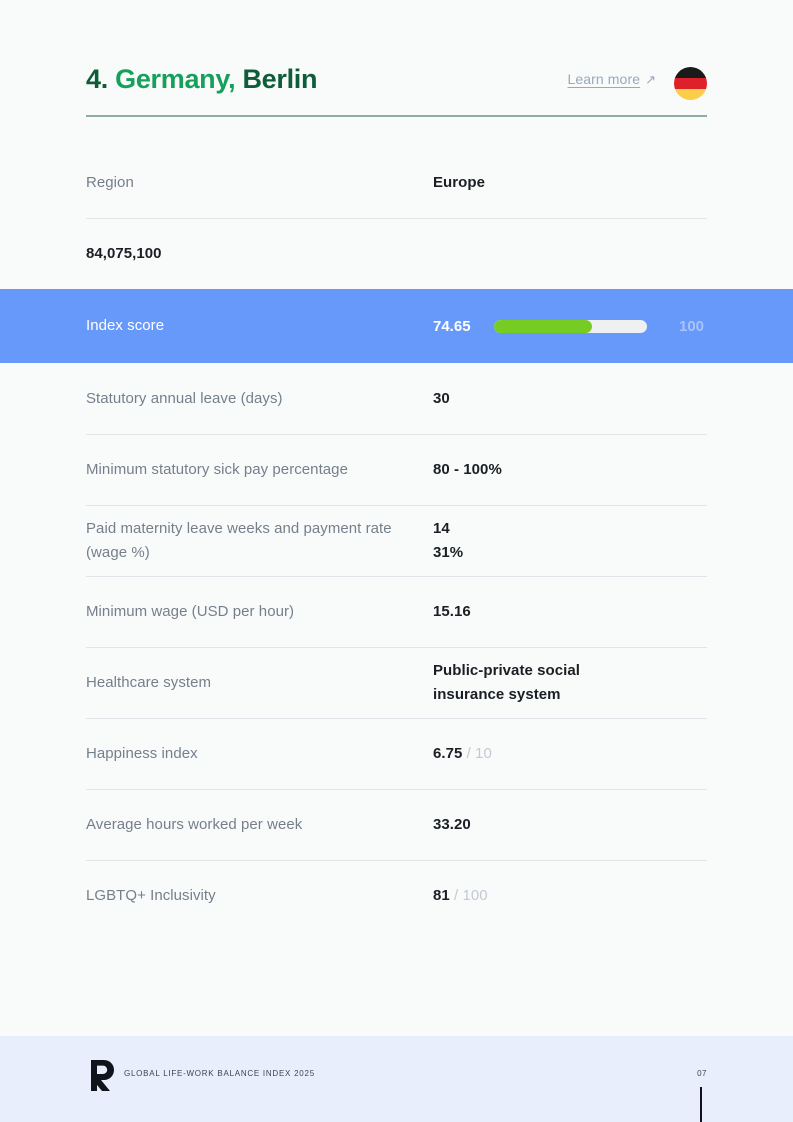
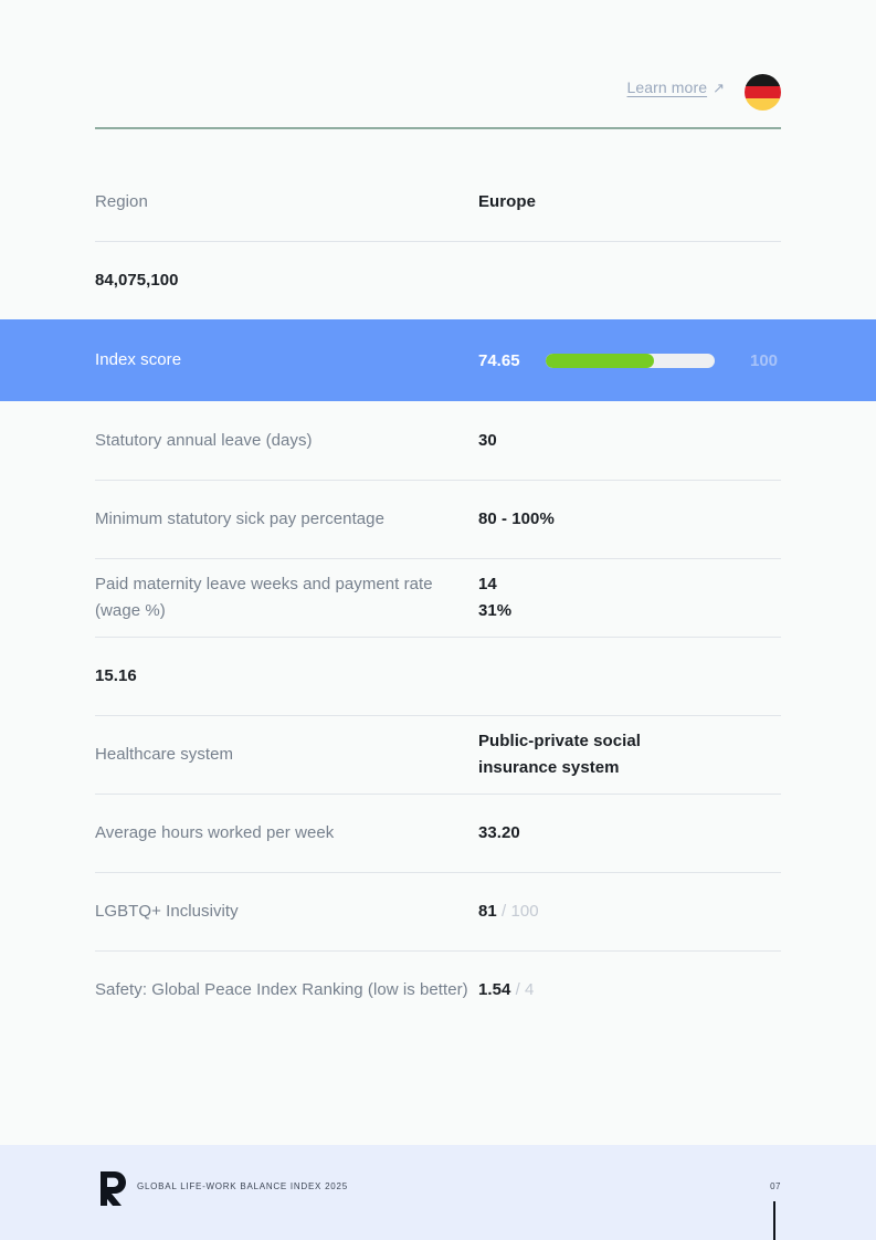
- 4. Germany, Berlin
  Learn more
  ↗
  Region
  Europe
  84,075,100
  Index score
  74.65
  100
  Statutory annual leave (days)
  30
  Minimum statutory sick pay percentage
  80 - 100%
  Paid maternity leave weeks and payment rate (wage %)
  14
  31%
- Minimum wage (USD per hour)
  15.16
  Healthcare system
  Public-private social
  insurance system
- Happiness index
- 6.75 / 10
  Average hours worked per week
  33.20
  LGBTQ+ Inclusivity
  81 / 100
+ Safety: Global Peace Index Ranking (low is better)
+ 1.54 / 4
  GLOBAL LIFE-WORK BALANCE INDEX 2025
  07
